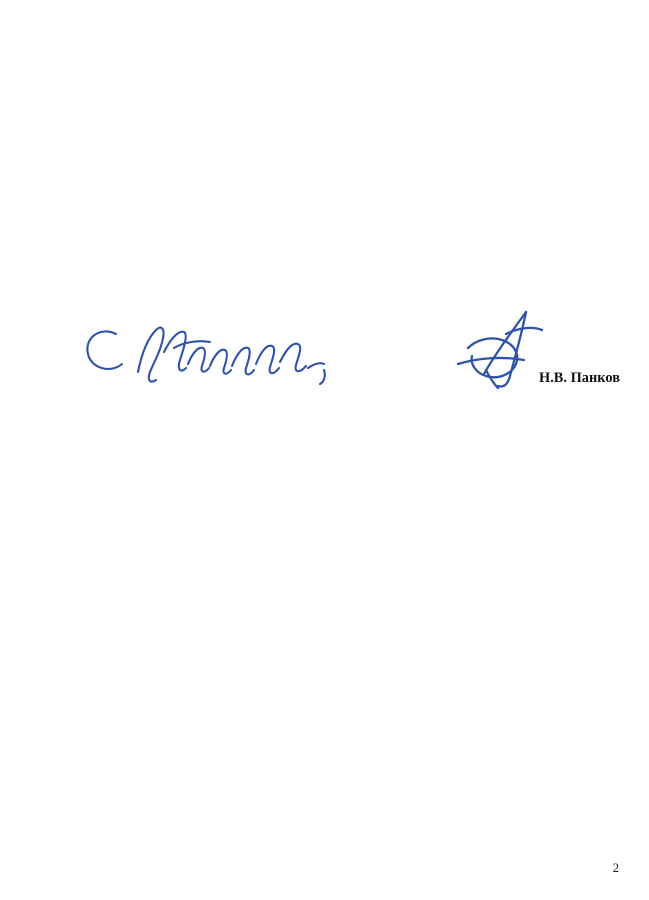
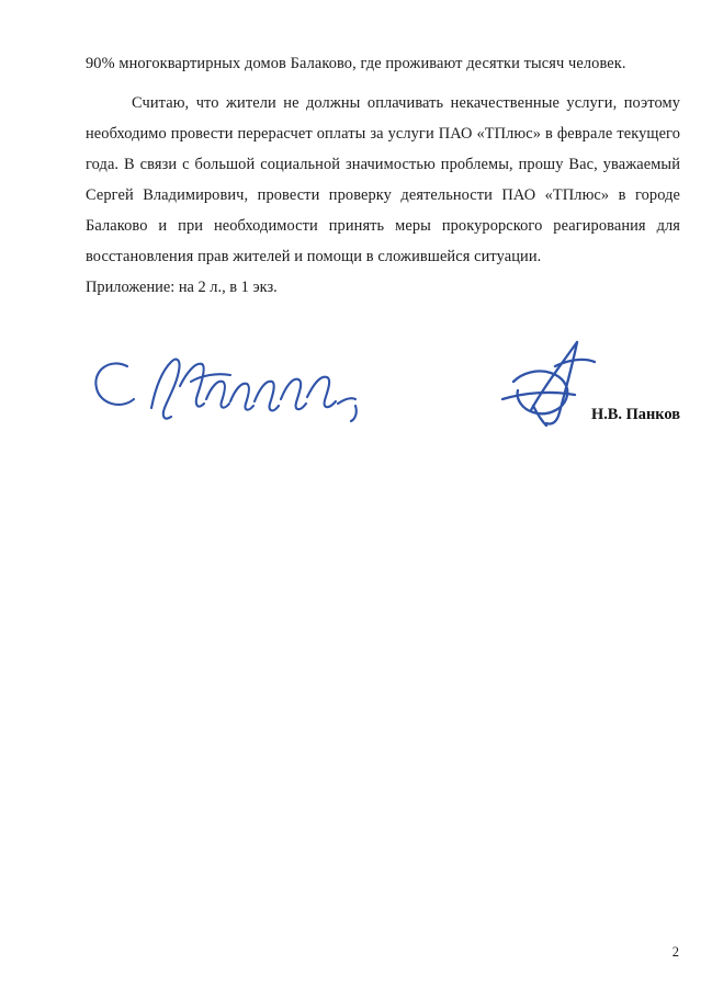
+ 90% многоквартирных домов Балаково, где проживают десятки тысяч человек.
+ Считаю, что жители не должны оплачивать некачественные услуги, поэтому необходимо провести перерасчет оплаты за услуги ПАО «ТПлюс» в феврале текущего года. В связи с большой социальной значимостью проблемы, прошу Вас, уважаемый Сергей Владимирович, провести проверку деятельности ПАО «ТПлюс» в городе Балаково и при необходимости принять меры прокурорского реагирования для восстановления прав жителей и помощи в сложившейся ситуации.
+ Приложение: на 2 л., в 1 экз.
  Н.В. Панков
  2
